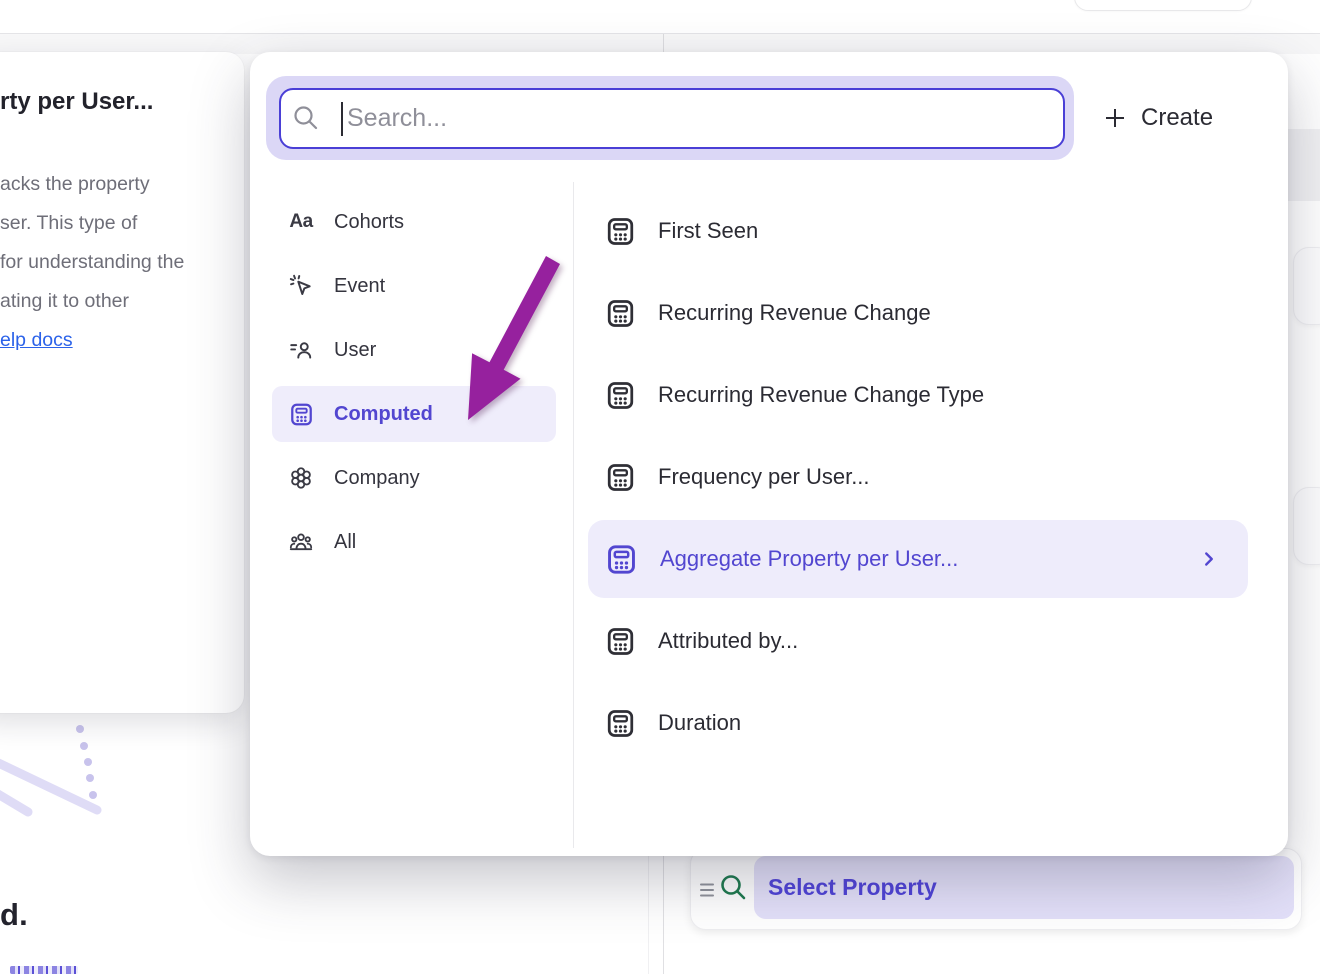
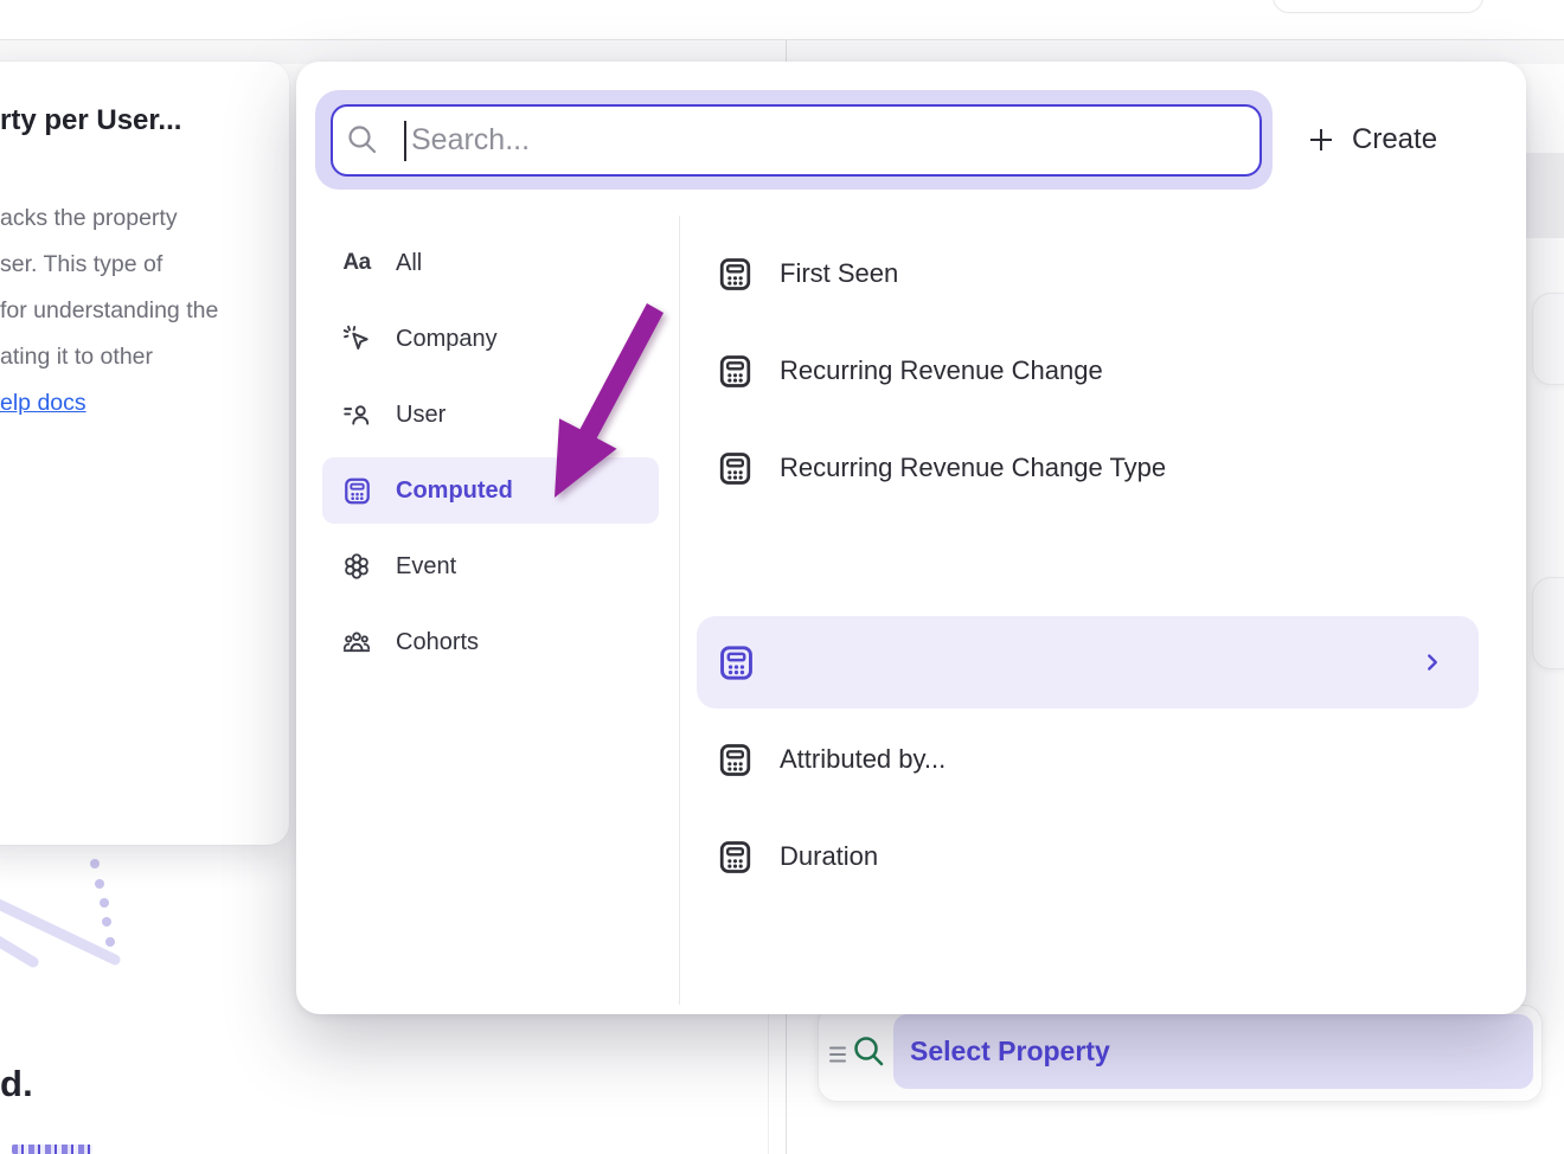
  d.
  rty per User...
  acks the property
  ser. This type of
  for understanding the
  ating it to other
  elp docs
  Select Property
  Search...
  Create
  Aa
- Cohorts
+ All
- Event
+ Company
  User
  Computed
- Company
+ Event
- All
+ Cohorts
  First Seen
  Recurring Revenue Change
  Recurring Revenue Change Type
- Frequency per User...
- Aggregate Property per User...
  Attributed by...
  Duration
